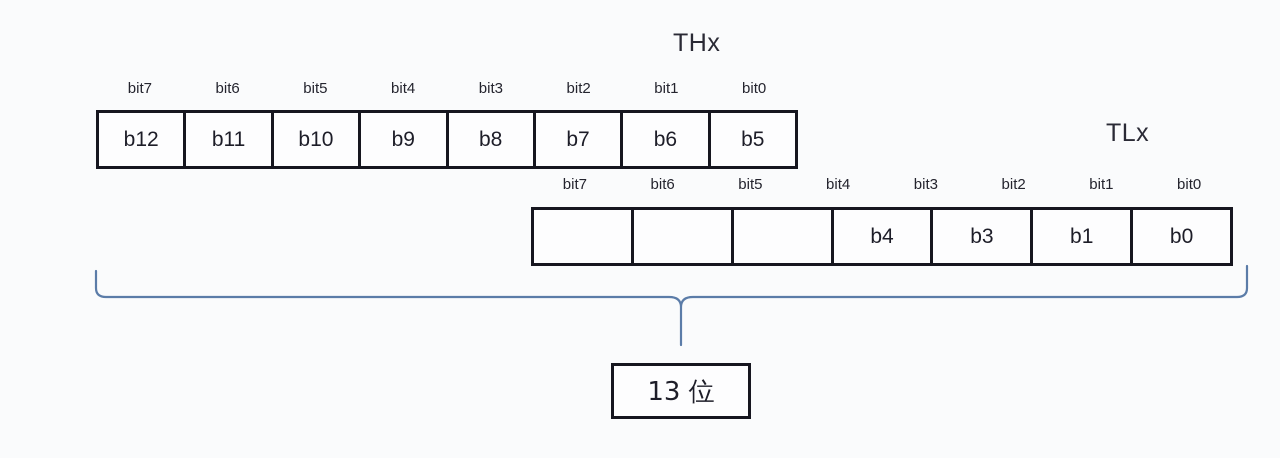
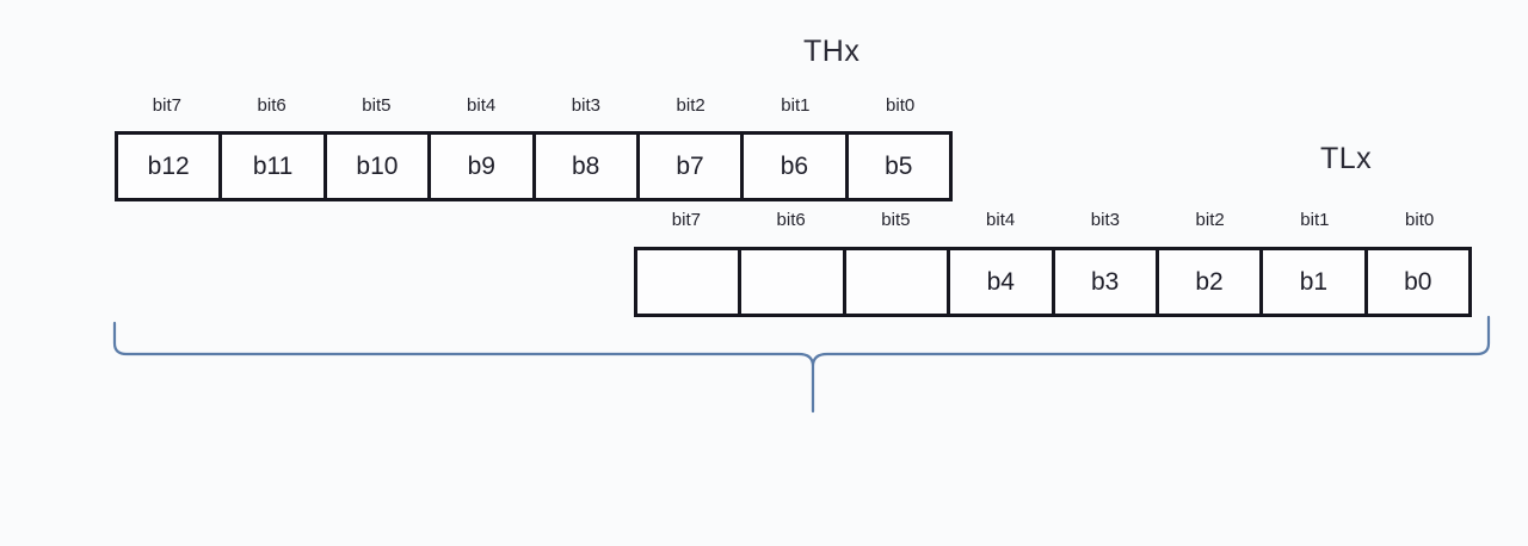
  THx
  bit7
  bit6
  bit5
  bit4
  bit3
  bit2
  bit1
  bit0
  b12
  b11
  b10
  b9
  b8
  b7
  b6
  b5
  TLx
  bit7
  bit6
  bit5
  bit4
  bit3
  bit2
  bit1
  bit0
  b4
  b3
+ b2
  b1
  b0
- 13 位
